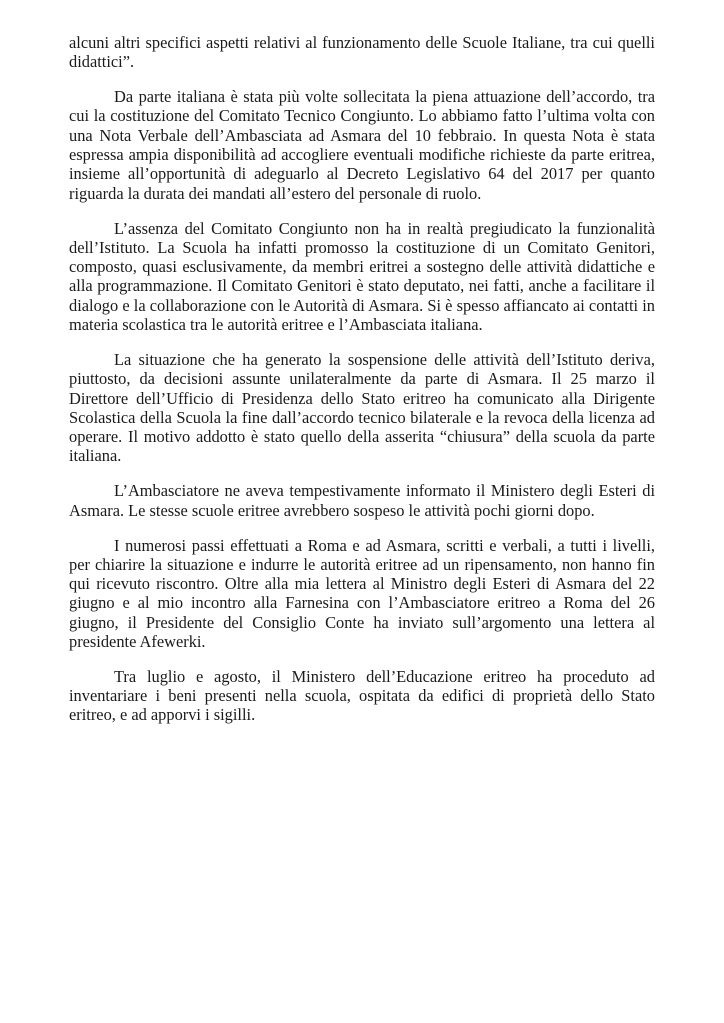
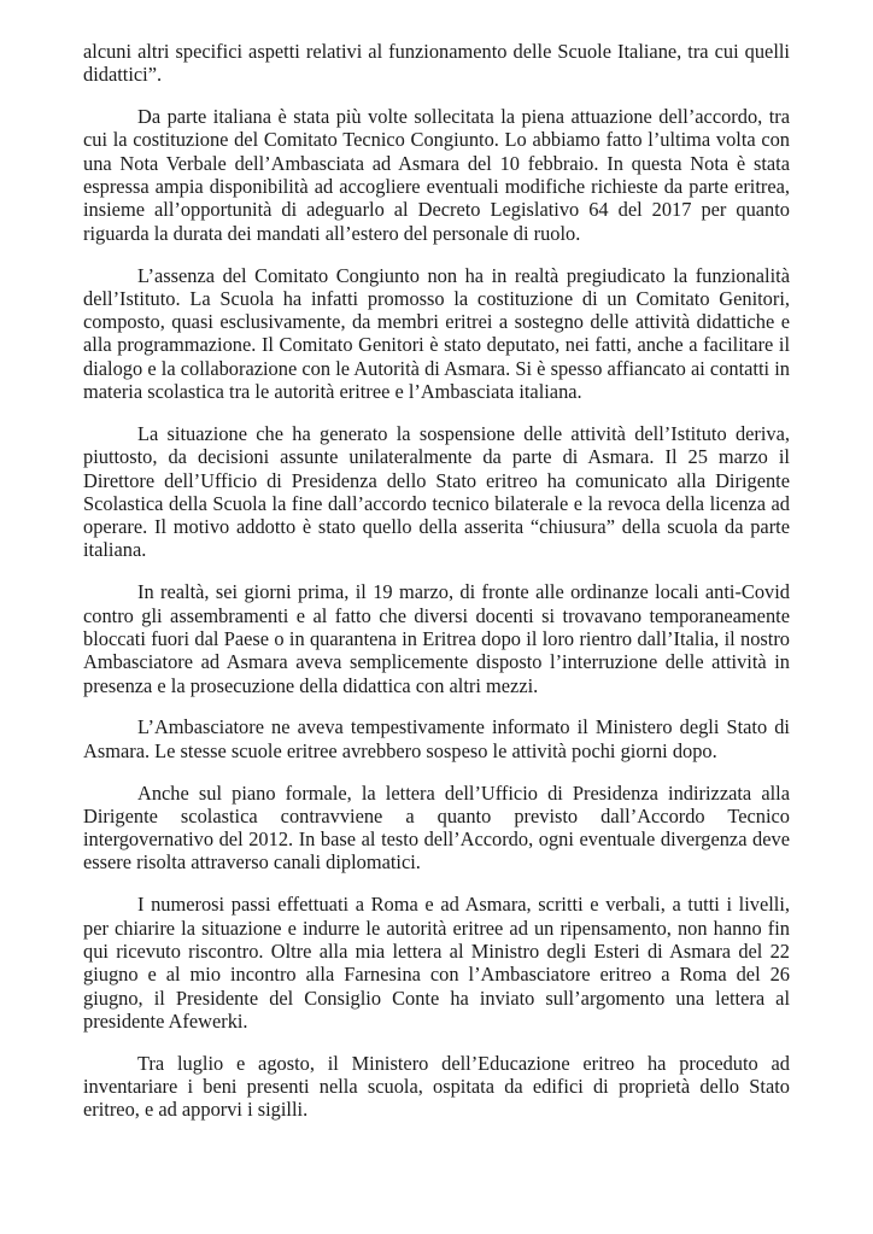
  alcuni altri specifici aspetti relativi al funzionamento delle Scuole Italiane, tra cui quelli didattici”.
  Da parte italiana è stata più volte sollecitata la piena attuazione dell’accordo, tra cui la costituzione del Comitato Tecnico Congiunto. Lo abbiamo fatto l’ultima volta con una Nota Verbale dell’Ambasciata ad Asmara del 10 febbraio. In questa Nota è stata espressa ampia disponibilità ad accogliere eventuali modifiche richieste da parte eritrea, insieme all’opportunità di adeguarlo al Decreto Legislativo 64 del 2017 per quanto riguarda la durata dei mandati all’estero del personale di ruolo.
  L’assenza del Comitato Congiunto non ha in realtà pregiudicato la funzionalità dell’Istituto. La Scuola ha infatti promosso la costituzione di un Comitato Genitori, composto, quasi esclusivamente, da membri eritrei a sostegno delle attività didattiche e alla programmazione. Il Comitato Genitori è stato deputato, nei fatti, anche a facilitare il dialogo e la collaborazione con le Autorità di Asmara. Si è spesso affiancato ai contatti in materia scolastica tra le autorità eritree e l’Ambasciata italiana.
  La situazione che ha generato la sospensione delle attività dell’Istituto deriva, piuttosto, da decisioni assunte unilateralmente da parte di Asmara. Il 25 marzo il Direttore dell’Ufficio di Presidenza dello Stato eritreo ha comunicato alla Dirigente Scolastica della Scuola la fine dall’accordo tecnico bilaterale e la revoca della licenza ad operare. Il motivo addotto è stato quello della asserita “chiusura” della scuola da parte italiana.
+ In realtà, sei giorni prima, il 19 marzo, di fronte alle ordinanze locali anti-Covid contro gli assembramenti e al fatto che diversi docenti si trovavano temporaneamente bloccati fuori dal Paese o in quarantena in Eritrea dopo il loro rientro dall’Italia, il nostro Ambasciatore ad Asmara aveva semplicemente disposto l’interruzione delle attività in presenza e la prosecuzione della didattica con altri mezzi.
- L’Ambasciatore ne aveva tempestivamente informato il Ministero degli Esteri di Asmara. Le stesse scuole eritree avrebbero sospeso le attività pochi giorni dopo.
+ L’Ambasciatore ne aveva tempestivamente informato il Ministero degli Stato di Asmara. Le stesse scuole eritree avrebbero sospeso le attività pochi giorni dopo.
+ Anche sul piano formale, la lettera dell’Ufficio di Presidenza indirizzata alla Dirigente scolastica contravviene a quanto previsto dall’Accordo Tecnico intergovernativo del 2012. In base al testo dell’Accordo, ogni eventuale divergenza deve essere risolta attraverso canali diplomatici.
  I numerosi passi effettuati a Roma e ad Asmara, scritti e verbali, a tutti i livelli, per chiarire la situazione e indurre le autorità eritree ad un ripensamento, non hanno fin qui ricevuto riscontro. Oltre alla mia lettera al Ministro degli Esteri di Asmara del 22 giugno e al mio incontro alla Farnesina con l’Ambasciatore eritreo a Roma del 26 giugno, il Presidente del Consiglio Conte ha inviato sull’argomento una lettera al presidente Afewerki.
  Tra luglio e agosto, il Ministero dell’Educazione eritreo ha proceduto ad inventariare i beni presenti nella scuola, ospitata da edifici di proprietà dello Stato eritreo, e ad apporvi i sigilli.
